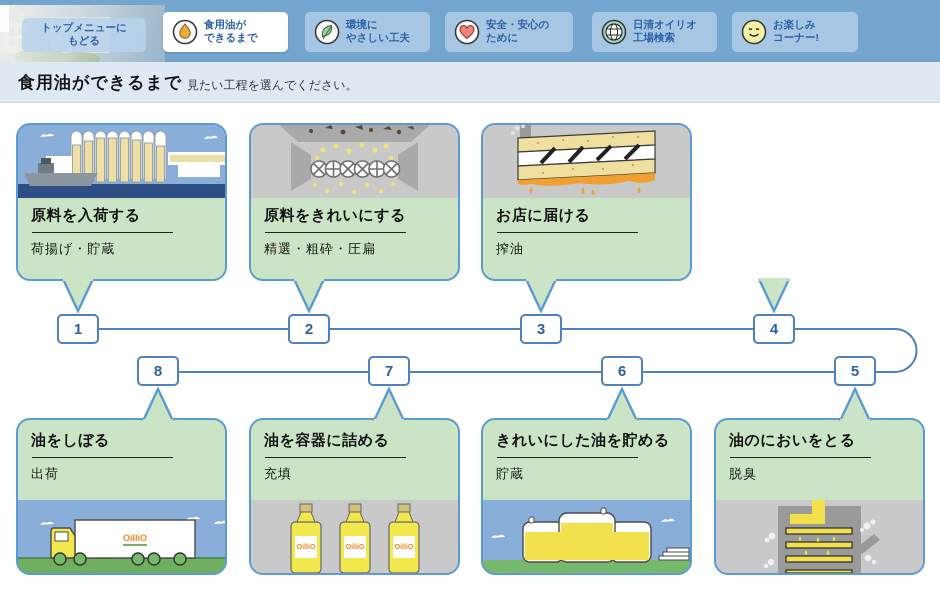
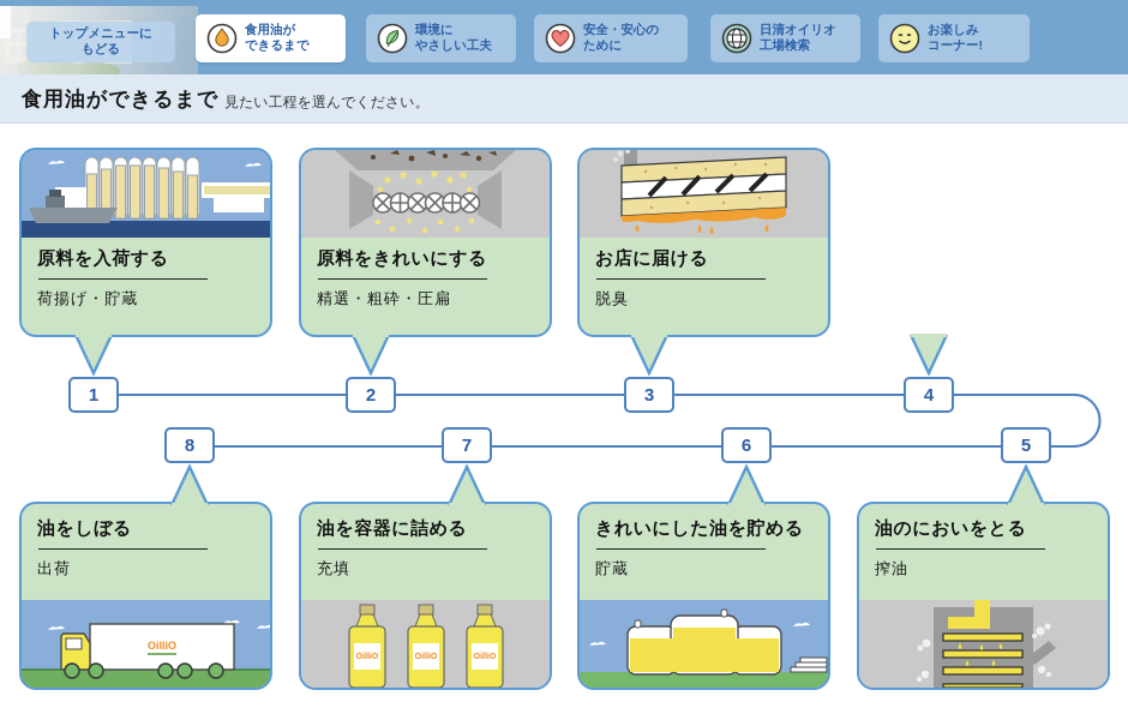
  トップメニューに
  もどる
  食用油が
  できるまで
  環境に
  やさしい工夫
  安全・安心の
  ために
  日清オイリオ
  工場検索
  お楽しみ
  コーナー!
  食用油ができるまで
  見たい工程を選んでください。
  1
  2
  3
  4
  8
  7
  6
  5
  原料を入荷する
  荷揚げ・貯蔵
  原料をきれいにする
  精選・粗砕・圧扁
  お店に届ける
- 搾油
+ 脱臭
  油をしぼる
  出荷
  OilliO
  油を容器に詰める
  充填
  きれいにした油を貯める
  貯蔵
  油のにおいをとる
- 脱臭
+ 搾油
